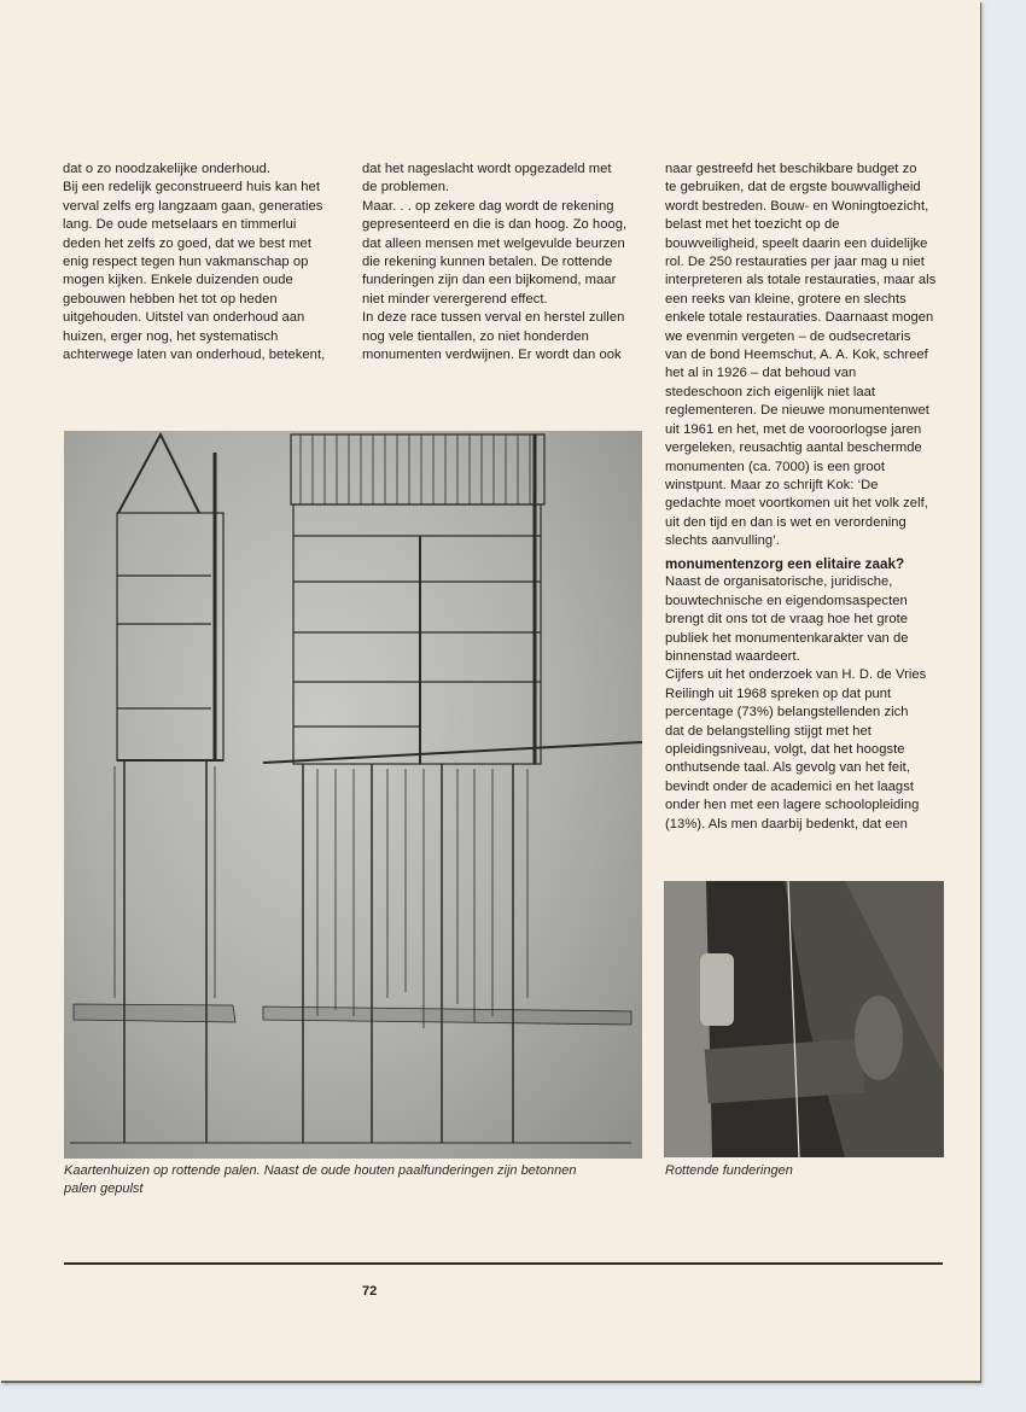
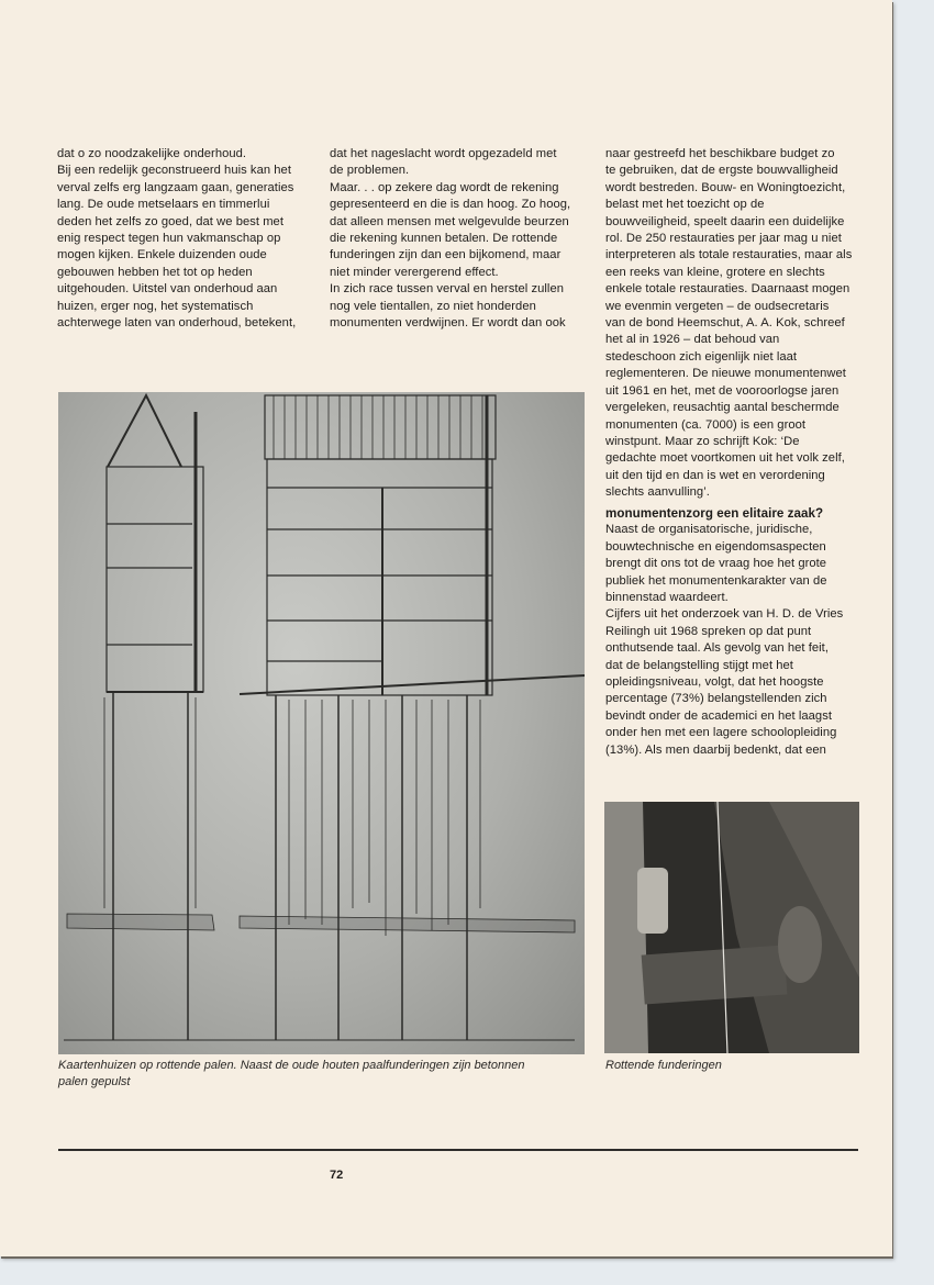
  dat o zo noodzakelijke onderhoud.
  Bij een redelijk geconstrueerd huis kan het
  verval zelfs erg langzaam gaan, generaties
  lang. De oude metselaars en timmerlui
  deden het zelfs zo goed, dat we best met
  enig respect tegen hun vakmanschap op
  mogen kijken. Enkele duizenden oude
  gebouwen hebben het tot op heden
  uitgehouden. Uitstel van onderhoud aan
  huizen, erger nog, het systematisch
  achterwege laten van onderhoud, betekent,
  dat het nageslacht wordt opgezadeld met
  de problemen.
  Maar. . . op zekere dag wordt de rekening
  gepresenteerd en die is dan hoog. Zo hoog,
  dat alleen mensen met welgevulde beurzen
  die rekening kunnen betalen. De rottende
  funderingen zijn dan een bijkomend, maar
  niet minder verergerend effect.
- In deze race tussen verval en herstel zullen
+ In zich race tussen verval en herstel zullen
  nog vele tientallen, zo niet honderden
  monumenten verdwijnen. Er wordt dan ook
  naar gestreefd het beschikbare budget zo
  te gebruiken, dat de ergste bouwvalligheid
  wordt bestreden. Bouw- en Woningtoezicht,
  belast met het toezicht op de
  bouwveiligheid, speelt daarin een duidelijke
  rol. De 250 restauraties per jaar mag u niet
  interpreteren als totale restauraties, maar als
  een reeks van kleine, grotere en slechts
  enkele totale restauraties. Daarnaast mogen
  we evenmin vergeten – de oudsecretaris
  van de bond Heemschut, A. A. Kok, schreef
  het al in 1926 – dat behoud van
  stedeschoon zich eigenlijk niet laat
  reglementeren. De nieuwe monumentenwet
  uit 1961 en het, met de vooroorlogse jaren
  vergeleken, reusachtig aantal beschermde
  monumenten (ca. 7000) is een groot
  winstpunt. Maar zo schrijft Kok: ‘De
  gedachte moet voortkomen uit het volk zelf,
  uit den tijd en dan is wet en verordening
  slechts aanvulling’.
  monumentenzorg een elitaire zaak?
  Naast de organisatorische, juridische,
  bouwtechnische en eigendomsaspecten
  brengt dit ons tot de vraag hoe het grote
  publiek het monumentenkarakter van de
  binnenstad waardeert.
  Cijfers uit het onderzoek van H. D. de Vries
  Reilingh uit 1968 spreken op dat punt
- percentage (73%) belangstellenden zich
+ onthutsende taal. Als gevolg van het feit,
  dat de belangstelling stijgt met het
  opleidingsniveau, volgt, dat het hoogste
- onthutsende taal. Als gevolg van het feit,
+ percentage (73%) belangstellenden zich
  bevindt onder de academici en het laagst
  onder hen met een lagere schoolopleiding
  (13%). Als men daarbij bedenkt, dat een
  Kaartenhuizen op rottende palen. Naast de oude houten paalfunderingen zijn betonnen
  palen gepulst
  Rottende funderingen
  72
